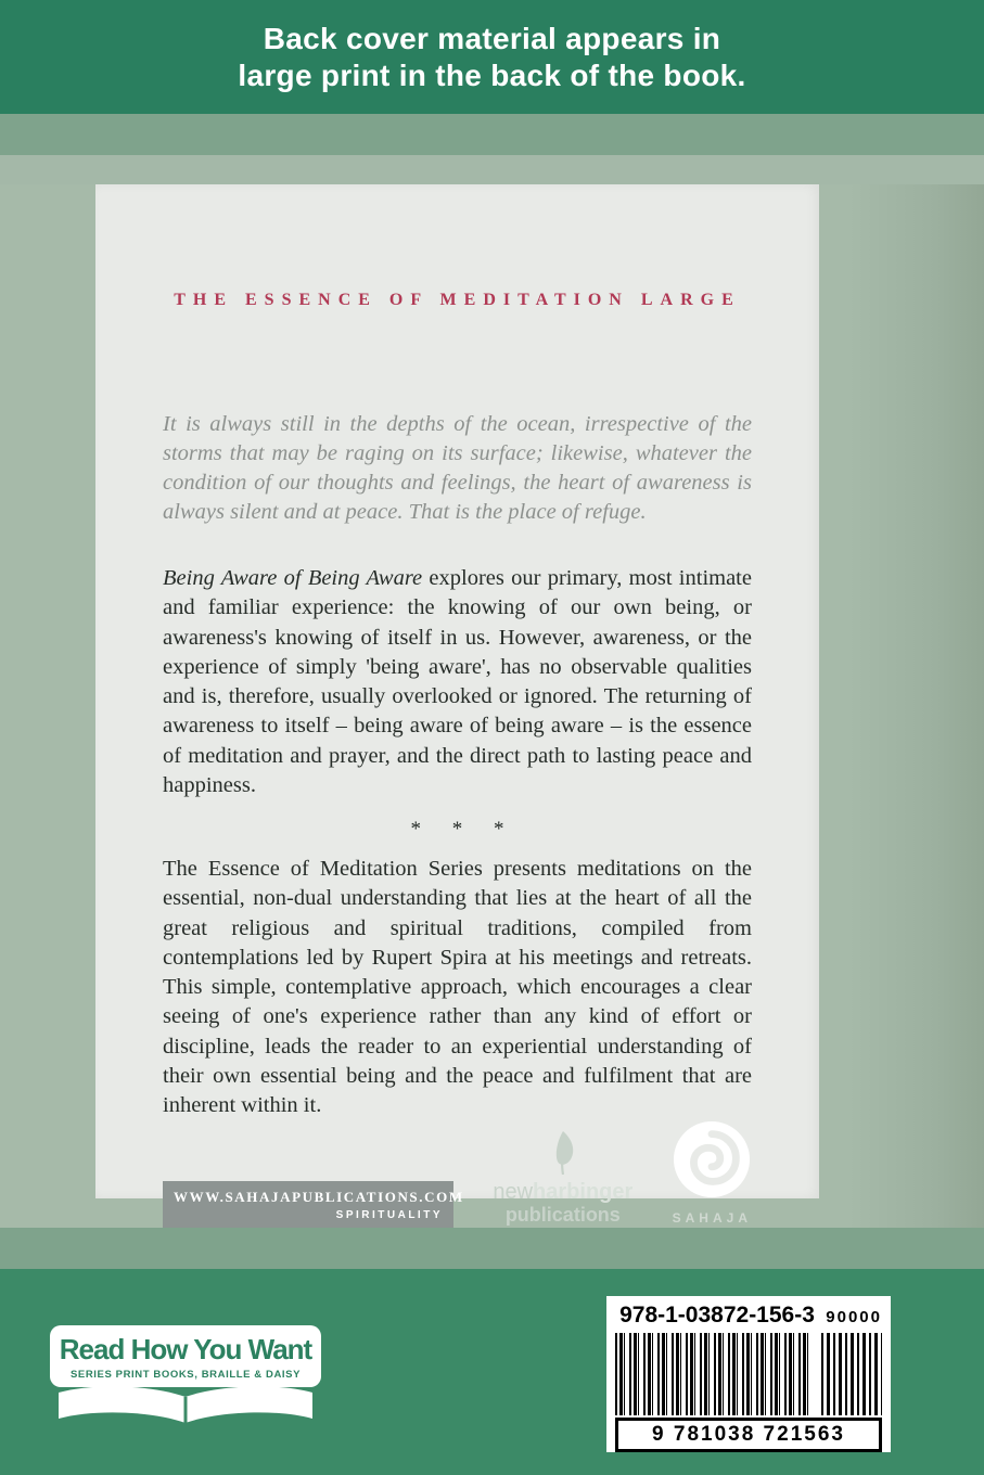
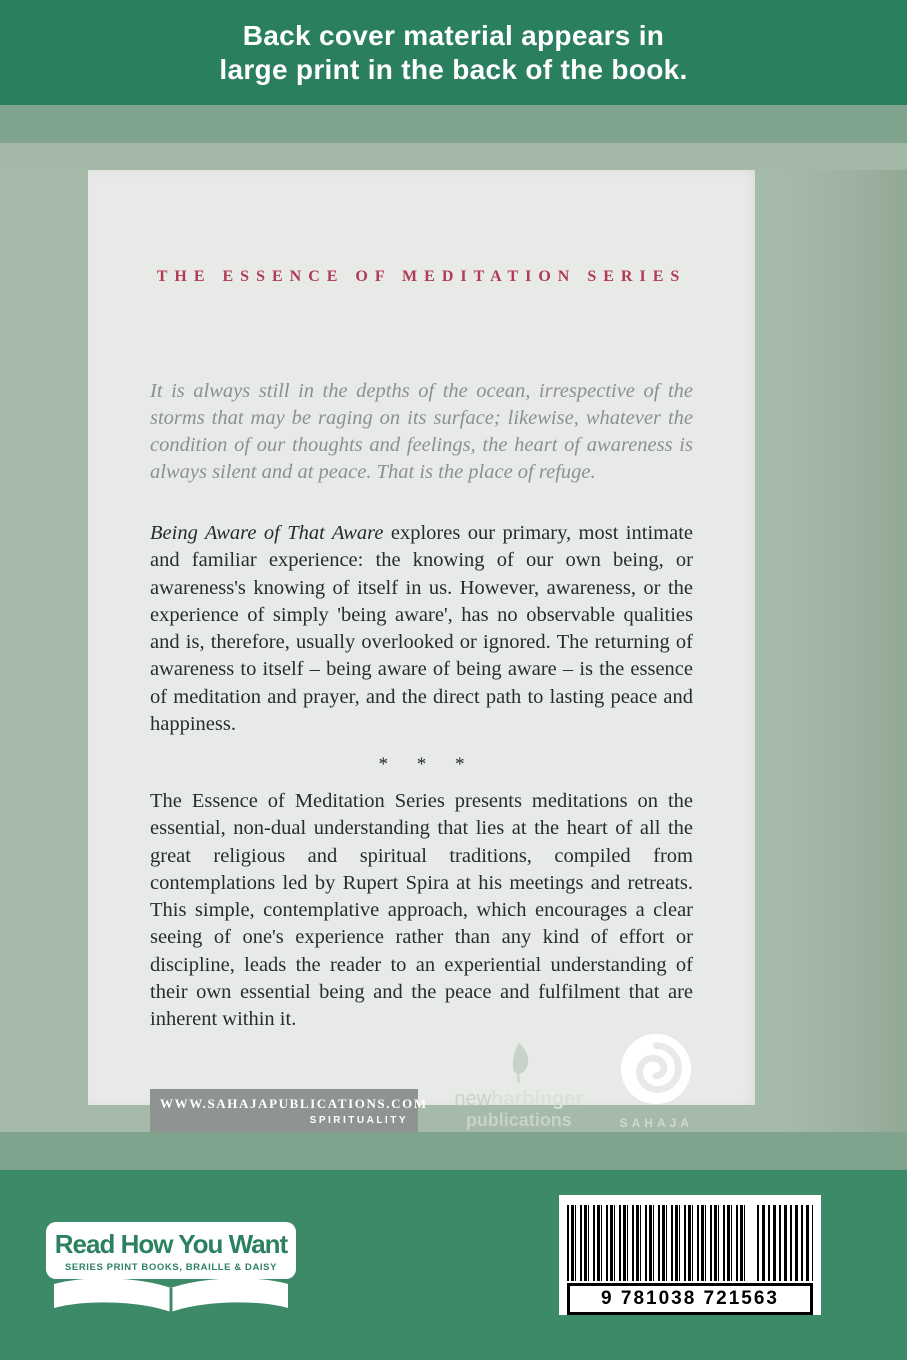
  Back cover material appears in
  large print in the back of the book.
- THE ESSENCE OF MEDITATION LARGE
+ THE ESSENCE OF MEDITATION SERIES
  It is always still in the depths of the ocean, irrespective of the storms that may be raging on its surface; likewise, whatever the condition of our thoughts and feelings, the heart of awareness is always silent and at peace. That is the place of refuge.
- Being Aware of Being Aware explores our primary, most intimate and familiar experience: the knowing of our own being, or awareness's knowing of itself in us. However, awareness, or the experience of simply 'being aware', has no observable qualities and is, therefore, usually overlooked or ignored. The returning of awareness to itself – being aware of being aware – is the essence of meditation and prayer, and the direct path to lasting peace and happiness.
+ Being Aware of That Aware explores our primary, most intimate and familiar experience: the knowing of our own being, or awareness's knowing of itself in us. However, awareness, or the experience of simply 'being aware', has no observable qualities and is, therefore, usually overlooked or ignored. The returning of awareness to itself – being aware of being aware – is the essence of meditation and prayer, and the direct path to lasting peace and happiness.
  * * *
  The Essence of Meditation Series presents meditations on the essential, non-dual understanding that lies at the heart of all the great religious and spiritual traditions, compiled from contemplations led by Rupert Spira at his meetings and retreats. This simple, contemplative approach, which encourages a clear seeing of one's experience rather than any kind of effort or discipline, leads the reader to an experiential understanding of their own essential being and the peace and fulfilment that are inherent within it.
  WWW.SAHAJAPUBLICATIONS.COM
  SPIRITUALITY
  newharbinger
  publications
  SAHAJA
  Read How You Want
  SERIES PRINT BOOKS, BRAILLE & DAISY
- 978-1-03872-156-3
- 90000
  9 781038 721563
